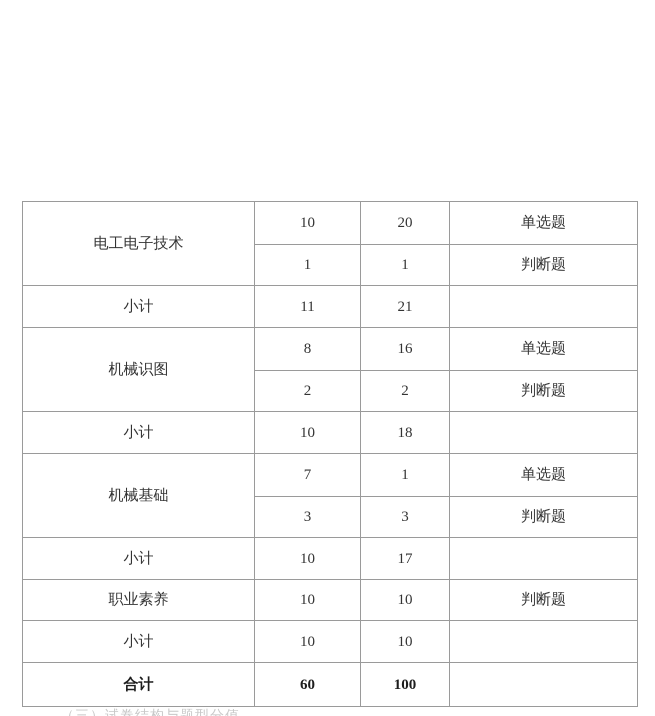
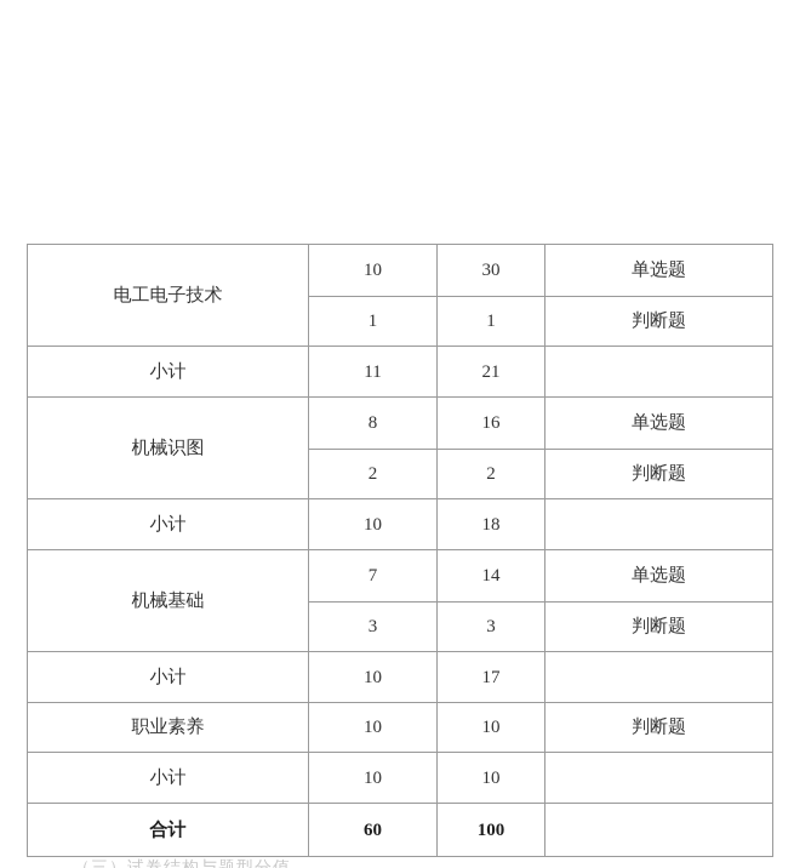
- 电工电子技术	10	20	单选题
+ 电工电子技术	10	30	单选题
  1	1	判断题
  小计	11	21
  机械识图	8	16	单选题
  2	2	判断题
  小计	10	18
- 机械基础	7	1	单选题
+ 机械基础	7	14	单选题
  3	3	判断题
  小计	10	17
  职业素养	10	10	判断题
  小计	10	10
  合计	60	100
